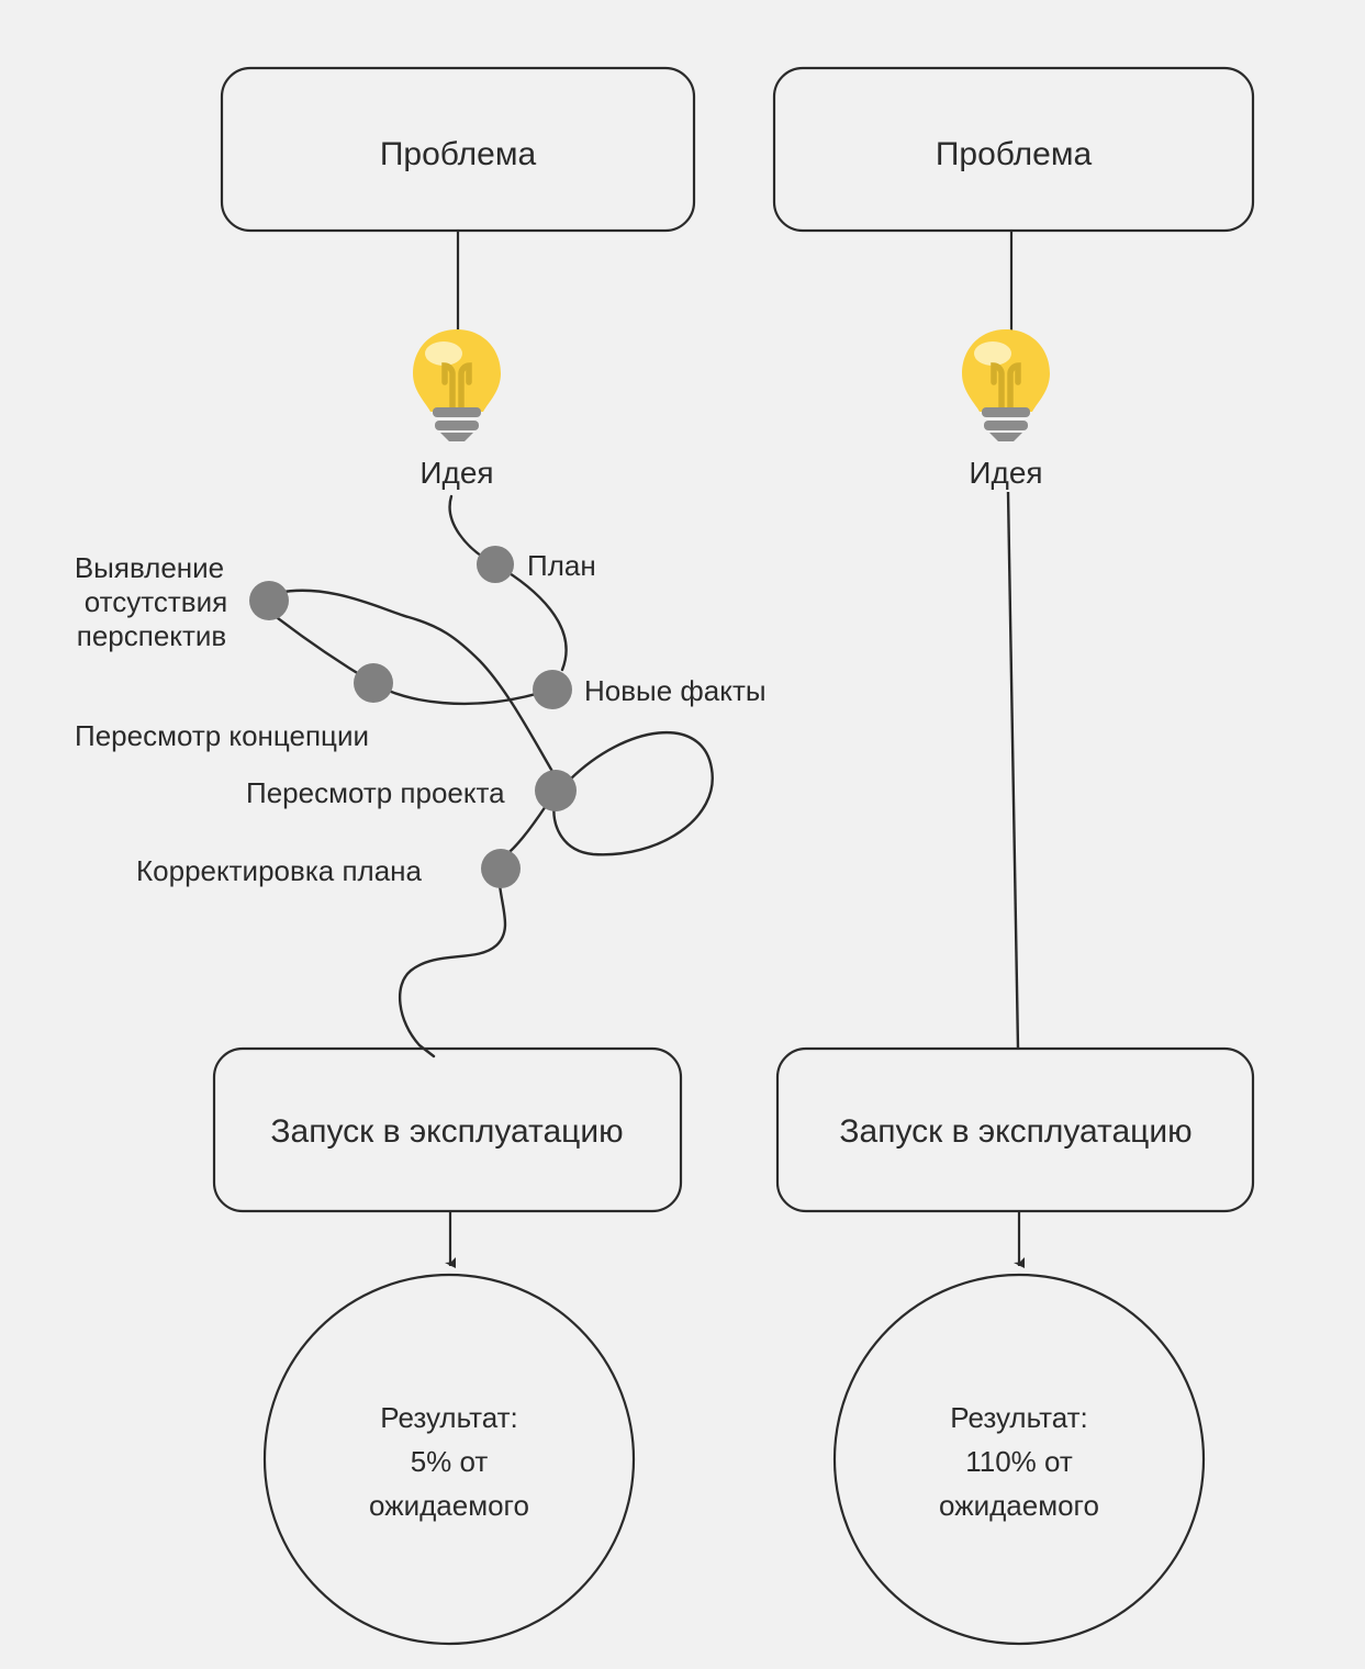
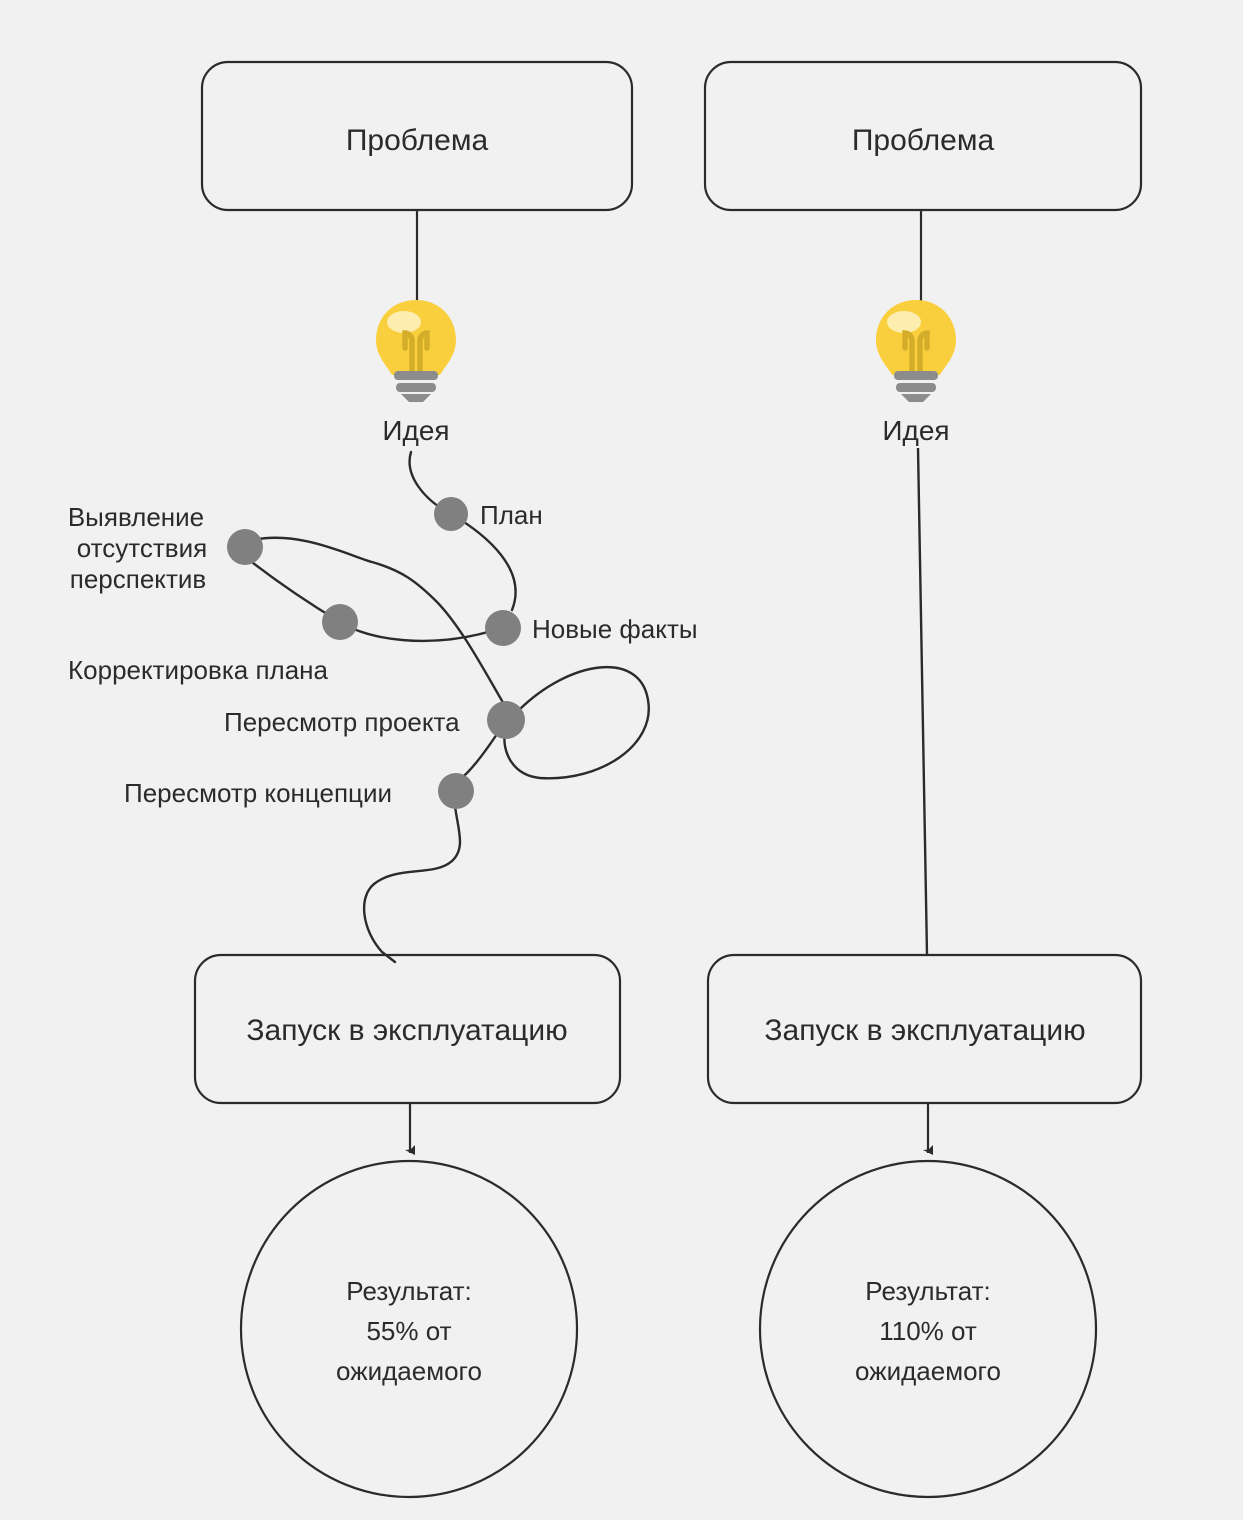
  Проблема
  Идея
  План
  Выявление
  отсутствия
  перспектив
  Новые факты
- Пересмотр концепции
+ Корректировка плана
  Пересмотр проекта
- Корректировка плана
+ Пересмотр концепции
  Запуск в эксплуатацию
  Результат:
- 5% от
+ 55% от
  ожидаемого
  Проблема
  Идея
  Запуск в эксплуатацию
  Результат:
  110% от
  ожидаемого
